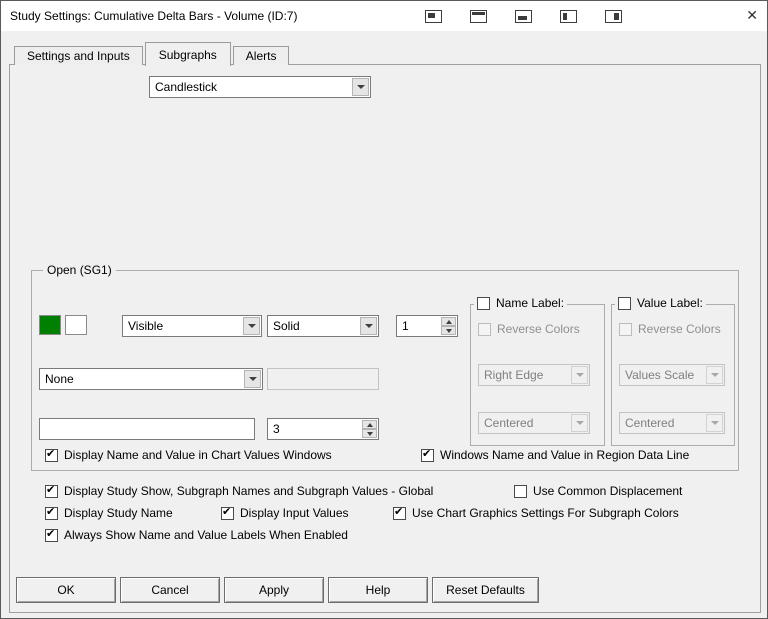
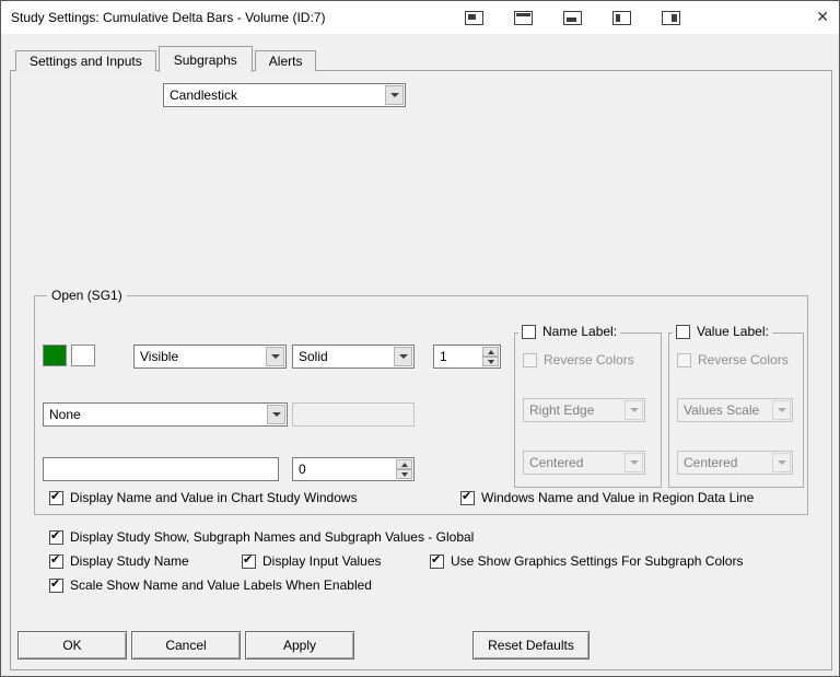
  Study Settings: Cumulative Delta Bars - Volume (ID:7)
  ✕
  Settings and Inputs
  Subgraphs
  Alerts
  Candlestick
  Open (SG1)
  Visible
  Solid
  1
  None
- 3
+ 0
  Name Label:
  Reverse Colors
  Right Edge
  Centered
  Value Label:
  Reverse Colors
  Values Scale
  Centered
- Display Name and Value in Chart Values Windows
+ Display Name and Value in Chart Study Windows
  Windows Name and Value in Region Data Line
  Display Study Show, Subgraph Names and Subgraph Values - Global
- Use Common Displacement
  Display Study Name
  Display Input Values
- Use Chart Graphics Settings For Subgraph Colors
+ Use Show Graphics Settings For Subgraph Colors
- Always Show Name and Value Labels When Enabled
+ Scale Show Name and Value Labels When Enabled
  OK
  Cancel
  Apply
- Help
  Reset Defaults
